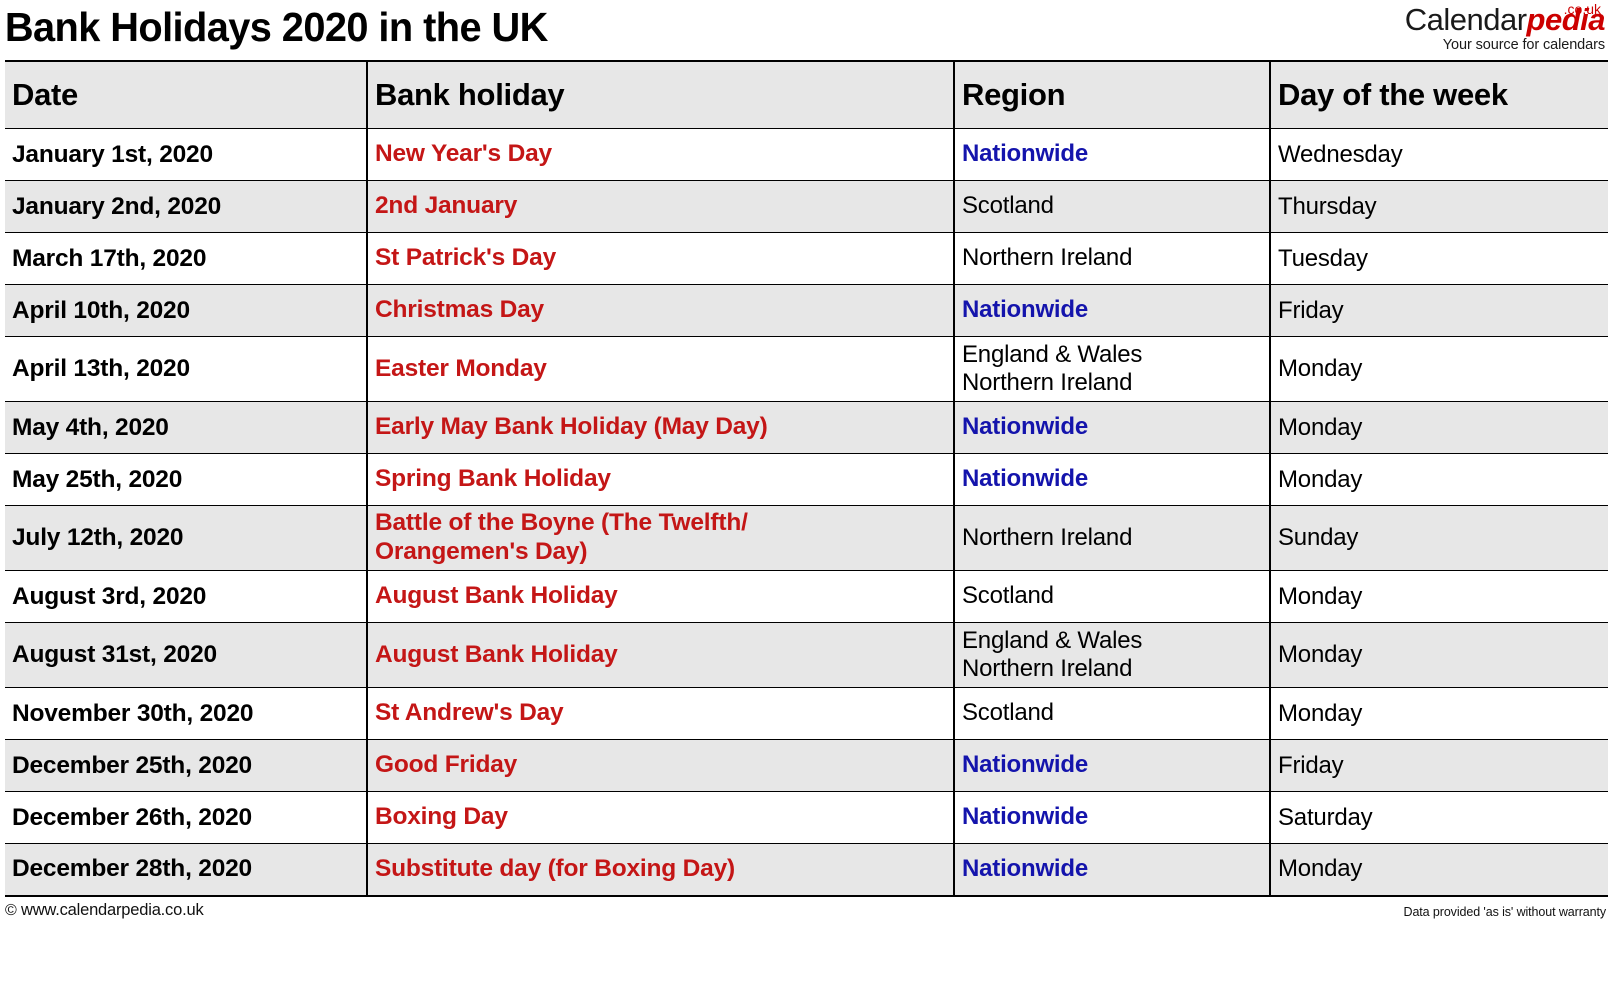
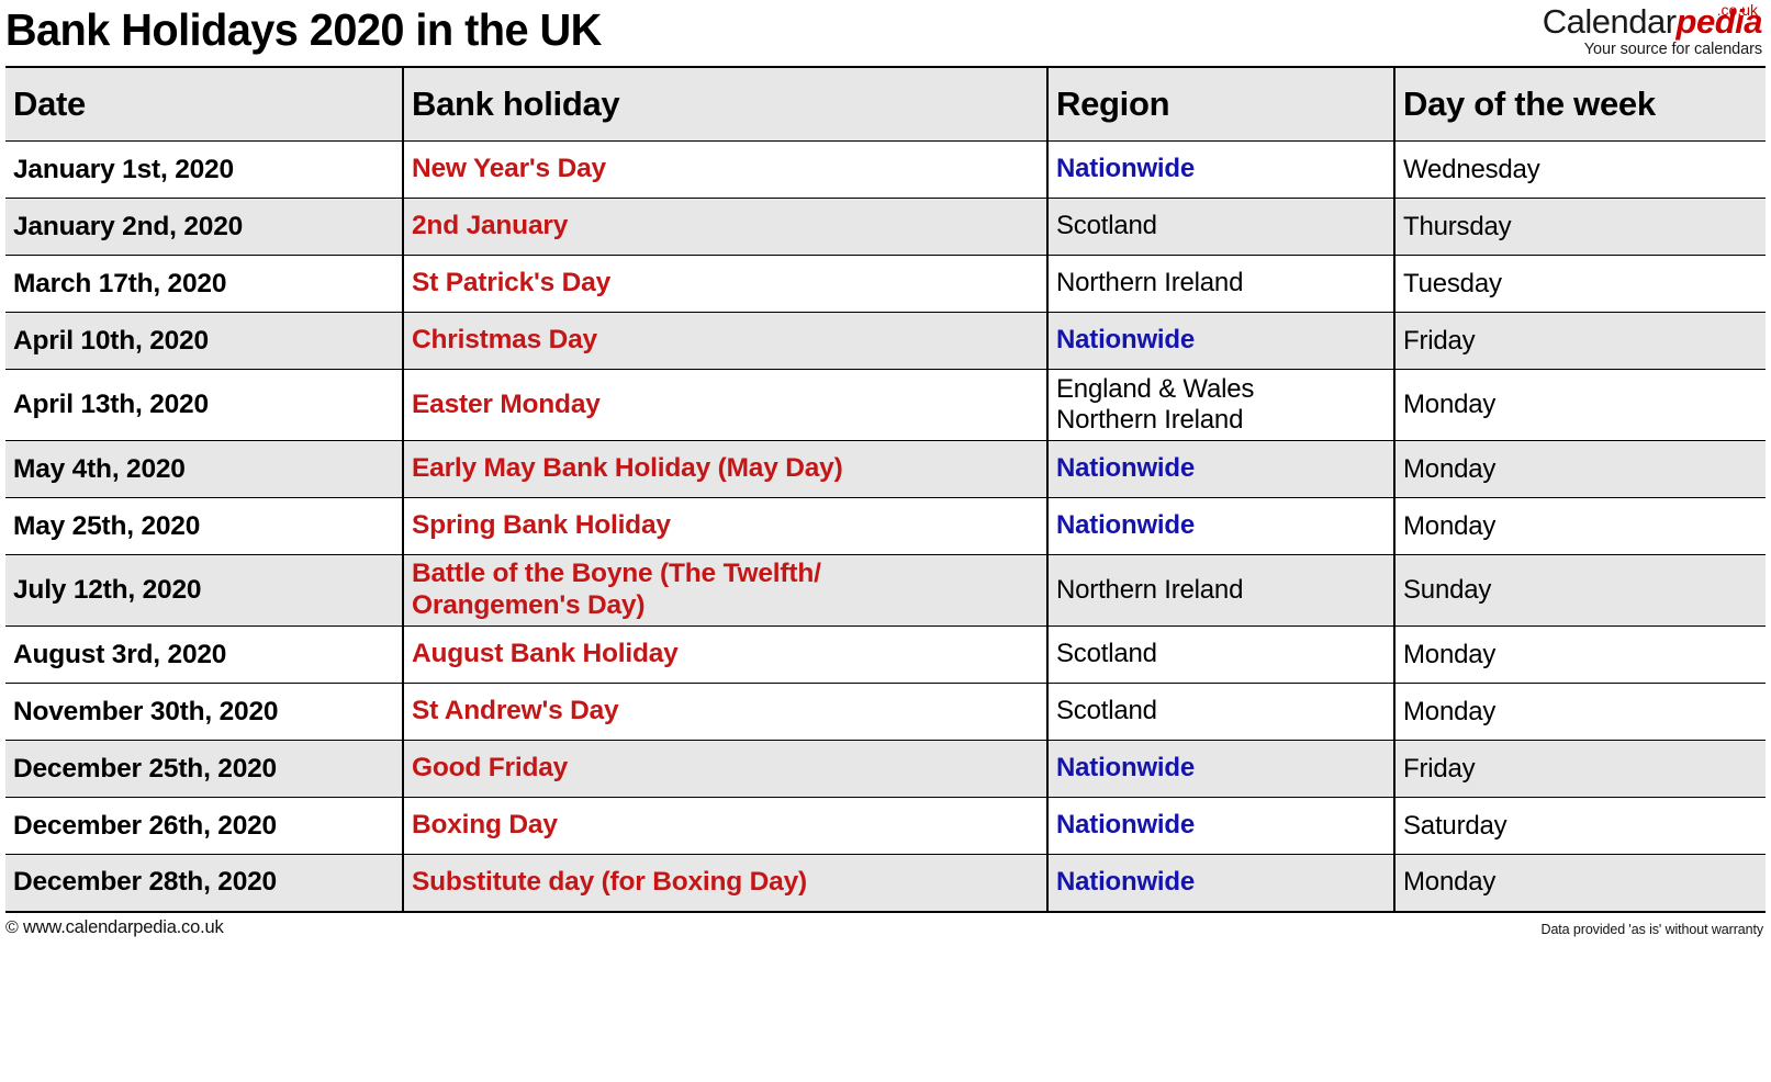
  Bank Holidays 2020 in the UK
  Calendarpedia
  .co.uk
  Your source for calendars
  Date	Bank holiday	Region	Day of the week
  January 1st, 2020	New Year's Day	Nationwide	Wednesday
  January 2nd, 2020	2nd January	Scotland	Thursday
  March 17th, 2020	St Patrick's Day	Northern Ireland	Tuesday
  April 10th, 2020	Christmas Day	Nationwide	Friday
  April 13th, 2020	Easter Monday	England & WalesNorthern Ireland	Monday
  May 4th, 2020	Early May Bank Holiday (May Day)	Nationwide	Monday
  May 25th, 2020	Spring Bank Holiday	Nationwide	Monday
  July 12th, 2020	Battle of the Boyne (The Twelfth/Orangemen's Day)	Northern Ireland	Sunday
  August 3rd, 2020	August Bank Holiday	Scotland	Monday
- August 31st, 2020	August Bank Holiday	England & WalesNorthern Ireland	Monday
  November 30th, 2020	St Andrew's Day	Scotland	Monday
  December 25th, 2020	Good Friday	Nationwide	Friday
  December 26th, 2020	Boxing Day	Nationwide	Saturday
  December 28th, 2020	Substitute day (for Boxing Day)	Nationwide	Monday
  © www.calendarpedia.co.uk
  Data provided 'as is' without warranty
